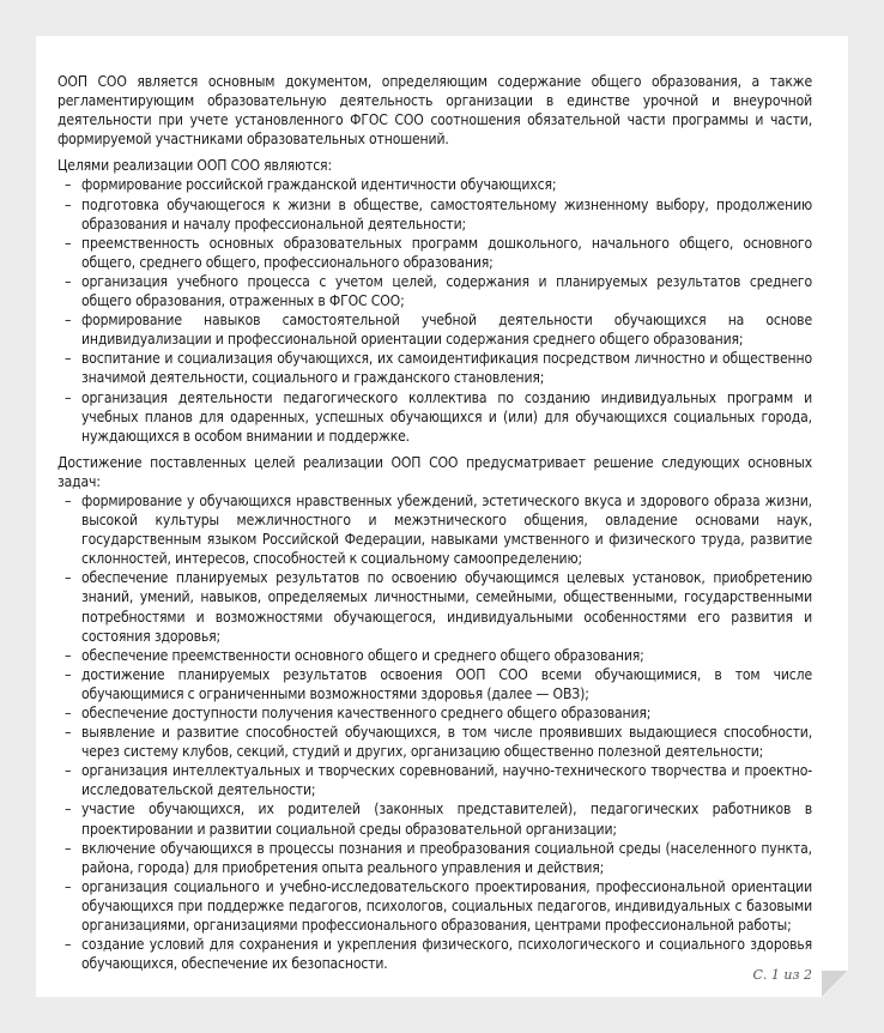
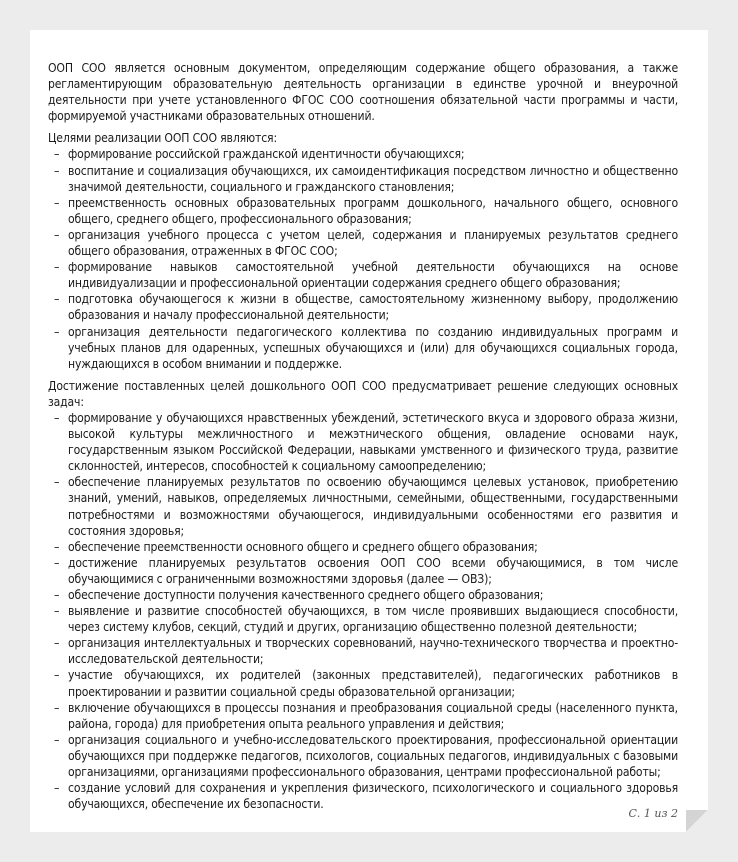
  ООП СОО является основным документом, определяющим содержание общего образования, а также регламентирующим образовательную деятельность организации в единстве урочной и внеурочной деятельности при учете установленного ФГОС СОО соотношения обязательной части программы и части, формируемой участниками образовательных отношений.
  Целями реализации ООП СОО являются:
  –
  формирование российской гражданской идентичности обучающихся;
  –
- подготовка обучающегося к жизни в обществе, самостоятельному жизненному выбору, продолжению образования и началу профессиональной деятельности;
+ воспитание и социализация обучающихся, их самоидентификация посредством личностно и общественно значимой деятельности, социального и гражданского становления;
  –
  преемственность основных образовательных программ дошкольного, начального общего, основного общего, среднего общего, профессионального образования;
  –
  организация учебного процесса с учетом целей, содержания и планируемых результатов среднего общего образования, отраженных в ФГОС СОО;
  –
  формирование навыков самостоятельной учебной деятельности обучающихся на основе индивидуализации и профессиональной ориентации содержания среднего общего образования;
  –
- воспитание и социализация обучающихся, их самоидентификация посредством личностно и общественно значимой деятельности, социального и гражданского становления;
+ подготовка обучающегося к жизни в обществе, самостоятельному жизненному выбору, продолжению образования и началу профессиональной деятельности;
  –
  организация деятельности педагогического коллектива по созданию индивидуальных программ и учебных планов для одаренных, успешных обучающихся и (или) для обучающихся социальных города, нуждающихся в особом внимании и поддержке.
- Достижение поставленных целей реализации ООП СОО предусматривает решение следующих основных задач:
+ Достижение поставленных целей дошкольного ООП СОО предусматривает решение следующих основных задач:
  –
  формирование у обучающихся нравственных убеждений, эстетического вкуса и здорового образа жизни, высокой культуры межличностного и межэтнического общения, овладение основами наук, государственным языком Российской Федерации, навыками умственного и физического труда, развитие склонностей, интересов, способностей к социальному самоопределению;
  –
  обеспечение планируемых результатов по освоению обучающимся целевых установок, приобретению знаний, умений, навыков, определяемых личностными, семейными, общественными, государственными потребностями и возможностями обучающегося, индивидуальными особенностями его развития и состояния здоровья;
  –
  обеспечение преемственности основного общего и среднего общего образования;
  –
  достижение планируемых результатов освоения ООП СОО всеми обучающимися, в том числе обучающимися с ограниченными возможностями здоровья (далее — ОВЗ);
  –
  обеспечение доступности получения качественного среднего общего образования;
  –
  выявление и развитие способностей обучающихся, в том числе проявивших выдающиеся способности, через систему клубов, секций, студий и других, организацию общественно полезной деятельности;
  –
  организация интеллектуальных и творческих соревнований, научно-технического творчества и проектно-исследовательской деятельности;
  –
  участие обучающихся, их родителей (законных представителей), педагогических работников в проектировании и развитии социальной среды образовательной организации;
  –
  включение обучающихся в процессы познания и преобразования социальной среды (населенного пункта, района, города) для приобретения опыта реального управления и действия;
  –
  организация социального и учебно-исследовательского проектирования, профессиональной ориентации обучающихся при поддержке педагогов, психологов, социальных педагогов, индивидуальных с базовыми организациями, организациями профессионального образования, центрами профессиональной работы;
  –
  создание условий для сохранения и укрепления физического, психологического и социального здоровья обучающихся, обеспечение их безопасности.
  С. 1 из 2
